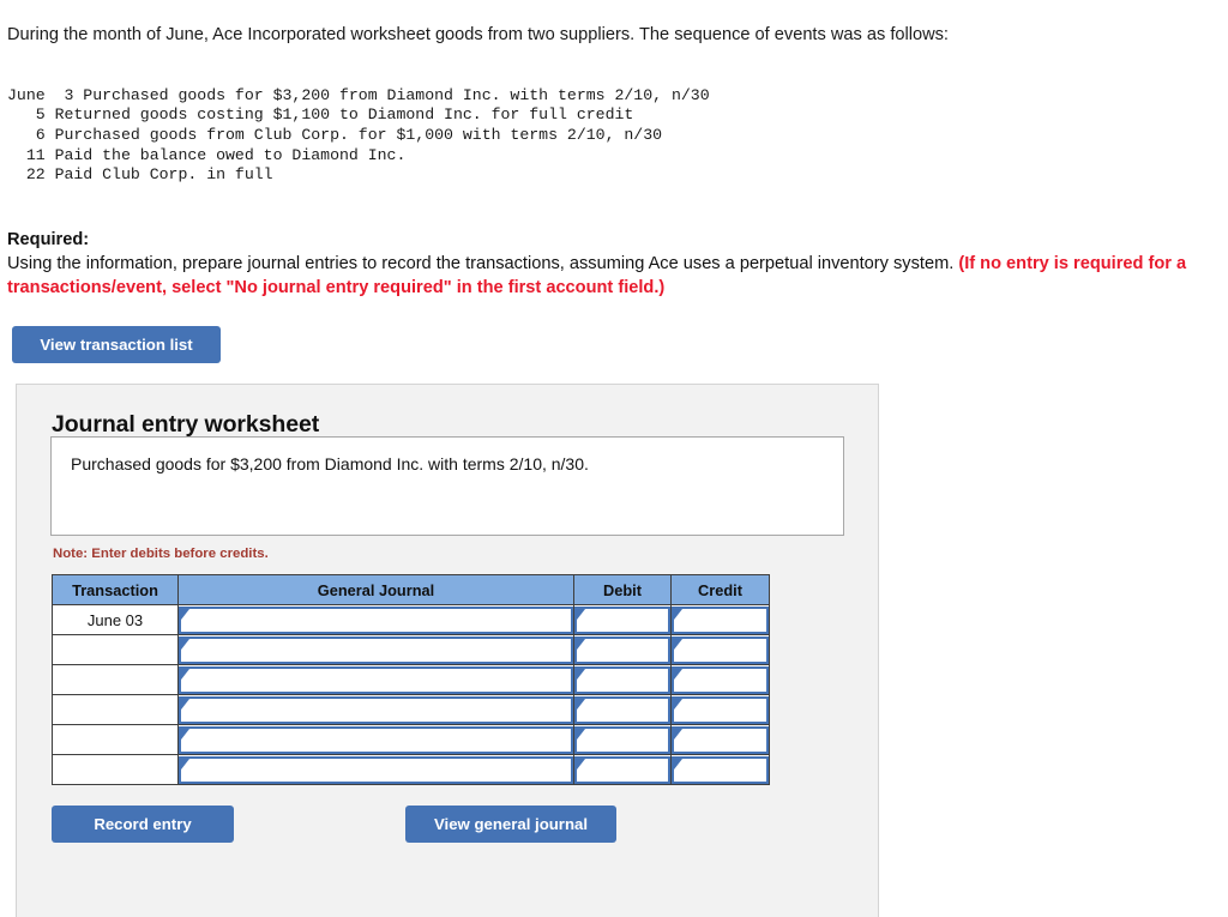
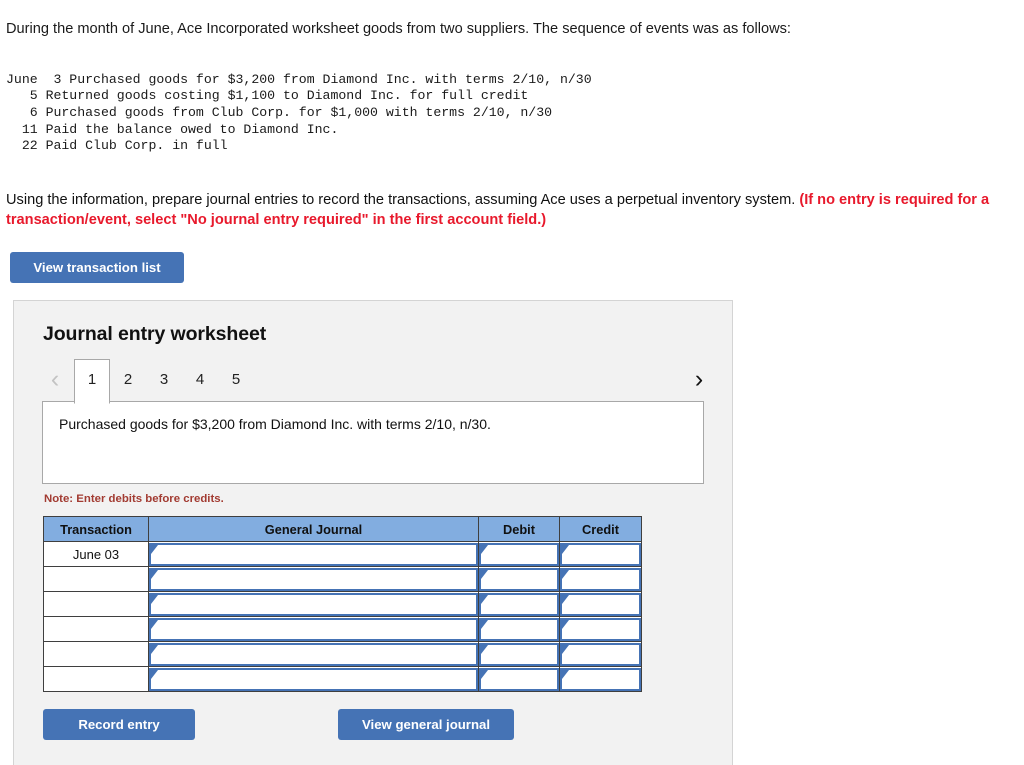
  During the month of June, Ace Incorporated worksheet goods from two suppliers. The sequence of events was as follows:
  June 3 Purchased goods for $3,200 from Diamond Inc. with terms 2/10, n/30
  5 Returned goods costing $1,100 to Diamond Inc. for full credit
  6 Purchased goods from Club Corp. for $1,000 with terms 2/10, n/30
  11 Paid the balance owed to Diamond Inc.
  22 Paid Club Corp. in full
- Required:
- Using the information, prepare journal entries to record the transactions, assuming Ace uses a perpetual inventory system. (If no entry is required for a transactions/event, select "No journal entry required" in the first account field.)
+ Using the information, prepare journal entries to record the transactions, assuming Ace uses a perpetual inventory system. (If no entry is required for a transaction/event, select "No journal entry required" in the first account field.)
  View transaction list
  Journal entry worksheet
+ ‹
+ 1
+ 2
+ 3
+ 4
+ 5
+ ›
  Purchased goods for $3,200 from Diamond Inc. with terms 2/10, n/30.
  Note: Enter debits before credits.
  Transaction	General Journal	Debit	Credit
  June 03
  Record entry
  View general journal
